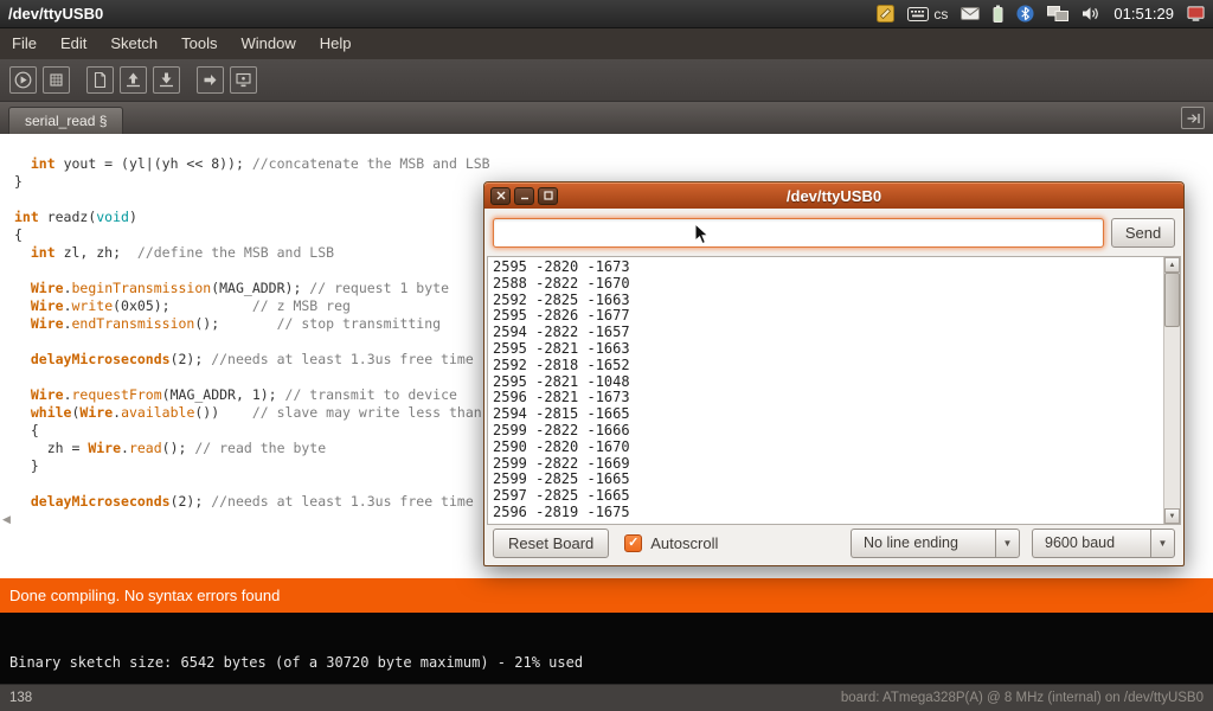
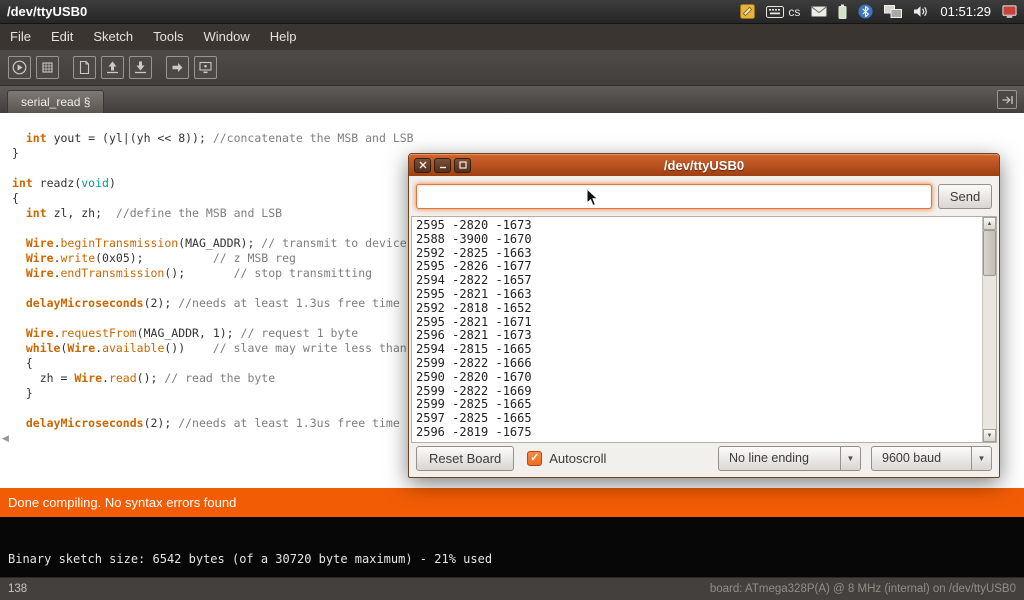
  /dev/ttyUSB0
  cs
  01:51:29
  File
  Edit
  Sketch
  Tools
  Window
  Help
  serial_read §
  int yout = (yl|(yh << 8)); //concatenate the MSB and LSB
  }
  int readz(void)
  {
  int zl, zh; //define the MSB and LSB
- Wire.beginTransmission(MAG_ADDR); // request 1 byte
+ Wire.beginTransmission(MAG_ADDR); // transmit to device
  Wire.write(0x05); // z MSB reg
  Wire.endTransmission(); // stop transmitting
  delayMicroseconds(2); //needs at least 1.3us free time
- Wire.requestFrom(MAG_ADDR, 1); // transmit to device
+ Wire.requestFrom(MAG_ADDR, 1); // request 1 byte
  while(Wire.available()) // slave may write less than
  {
  zh = Wire.read(); // read the byte
  }
  delayMicroseconds(2); //needs at least 1.3us free time
  ◀
  Done compiling. No syntax errors found
  Binary sketch size: 6542 bytes (of a 30720 byte maximum) - 21% used
  138
  board: ATmega328P(A) @ 8 MHz (internal) on /dev/ttyUSB0
  /dev/ttyUSB0
  Send
  2595 -2820 -1673
- 2588 -2822 -1670
+ 2588 -3900 -1670
  2592 -2825 -1663
  2595 -2826 -1677
  2594 -2822 -1657
  2595 -2821 -1663
  2592 -2818 -1652
- 2595 -2821 -1048
+ 2595 -2821 -1671
  2596 -2821 -1673
  2594 -2815 -1665
  2599 -2822 -1666
  2590 -2820 -1670
  2599 -2822 -1669
  2599 -2825 -1665
  2597 -2825 -1665
  2596 -2819 -1675
  Reset Board
  ✓
  Autoscroll
  No line ending
  ▼
  9600 baud
  ▼
